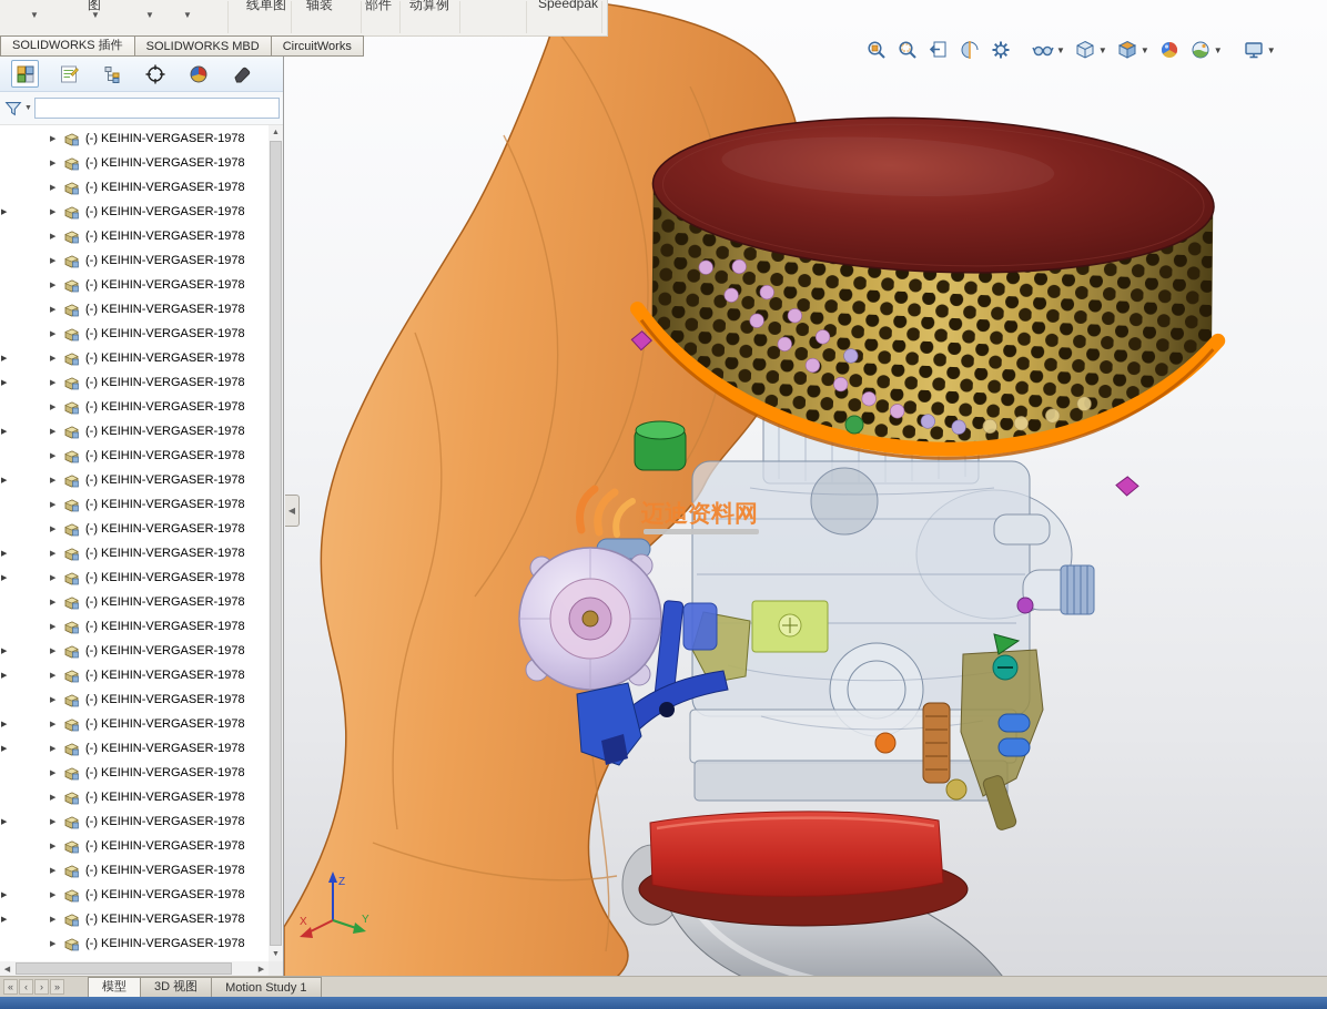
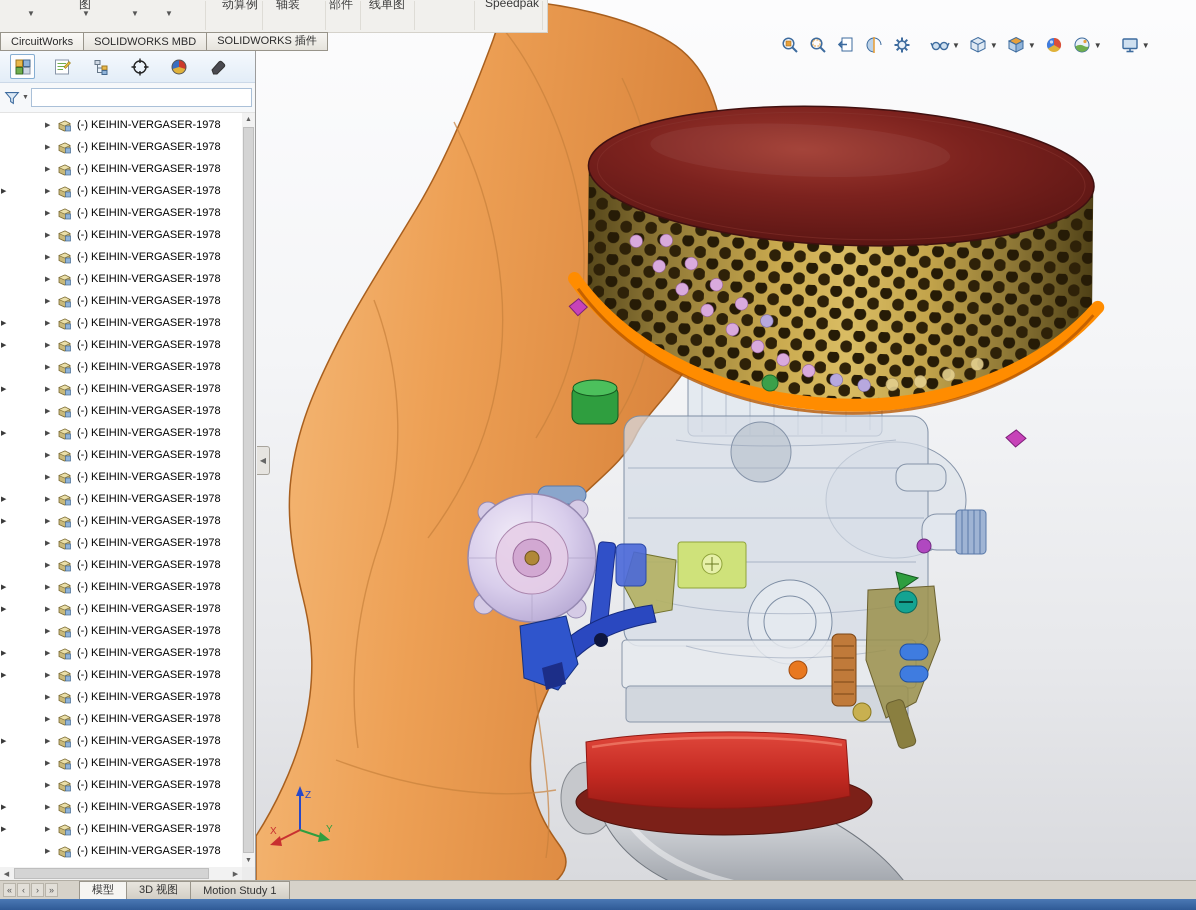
- 迈迪资料网
  Z
  X
  Y
  图
- 线单图
+ 动算例
  轴装
  部件
- 动算例
+ 线单图
  Speedpak
  ▼
  ▼
  ▼
  ▼
- SOLIDWORKS 插件
+ CircuitWorks
  SOLIDWORKS MBD
- CircuitWorks
+ SOLIDWORKS 插件
  (-) KEIHIN-VERGASER-1978
  (-) KEIHIN-VERGASER-1978
  (-) KEIHIN-VERGASER-1978
  (-) KEIHIN-VERGASER-1978
  (-) KEIHIN-VERGASER-1978
  (-) KEIHIN-VERGASER-1978
  (-) KEIHIN-VERGASER-1978
  (-) KEIHIN-VERGASER-1978
  (-) KEIHIN-VERGASER-1978
  (-) KEIHIN-VERGASER-1978
  (-) KEIHIN-VERGASER-1978
  (-) KEIHIN-VERGASER-1978
  (-) KEIHIN-VERGASER-1978
  (-) KEIHIN-VERGASER-1978
  (-) KEIHIN-VERGASER-1978
  (-) KEIHIN-VERGASER-1978
  (-) KEIHIN-VERGASER-1978
  (-) KEIHIN-VERGASER-1978
  (-) KEIHIN-VERGASER-1978
  (-) KEIHIN-VERGASER-1978
  (-) KEIHIN-VERGASER-1978
  (-) KEIHIN-VERGASER-1978
  (-) KEIHIN-VERGASER-1978
  (-) KEIHIN-VERGASER-1978
  (-) KEIHIN-VERGASER-1978
  (-) KEIHIN-VERGASER-1978
  (-) KEIHIN-VERGASER-1978
  (-) KEIHIN-VERGASER-1978
  (-) KEIHIN-VERGASER-1978
  (-) KEIHIN-VERGASER-1978
  (-) KEIHIN-VERGASER-1978
  (-) KEIHIN-VERGASER-1978
  (-) KEIHIN-VERGASER-1978
  (-) KEIHIN-VERGASER-1978
  ◀
  ▼
  ▼
  ▼
  ▼
  ▼
  «
  ‹
  ›
  »
  模型
  3D 视图
  Motion Study 1
